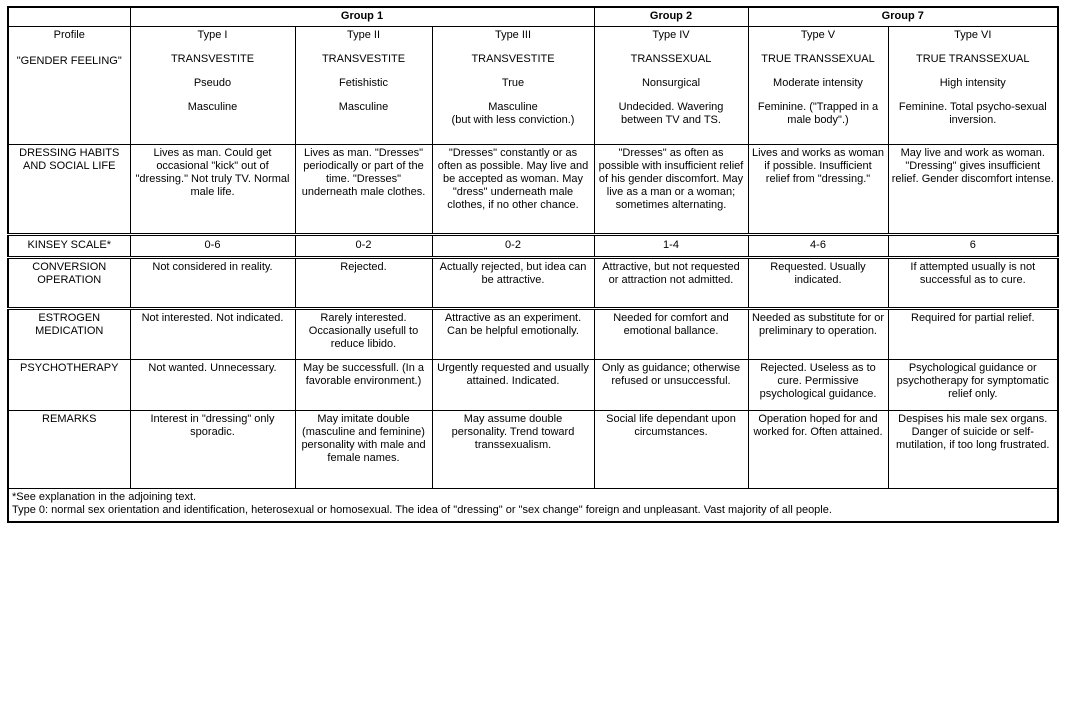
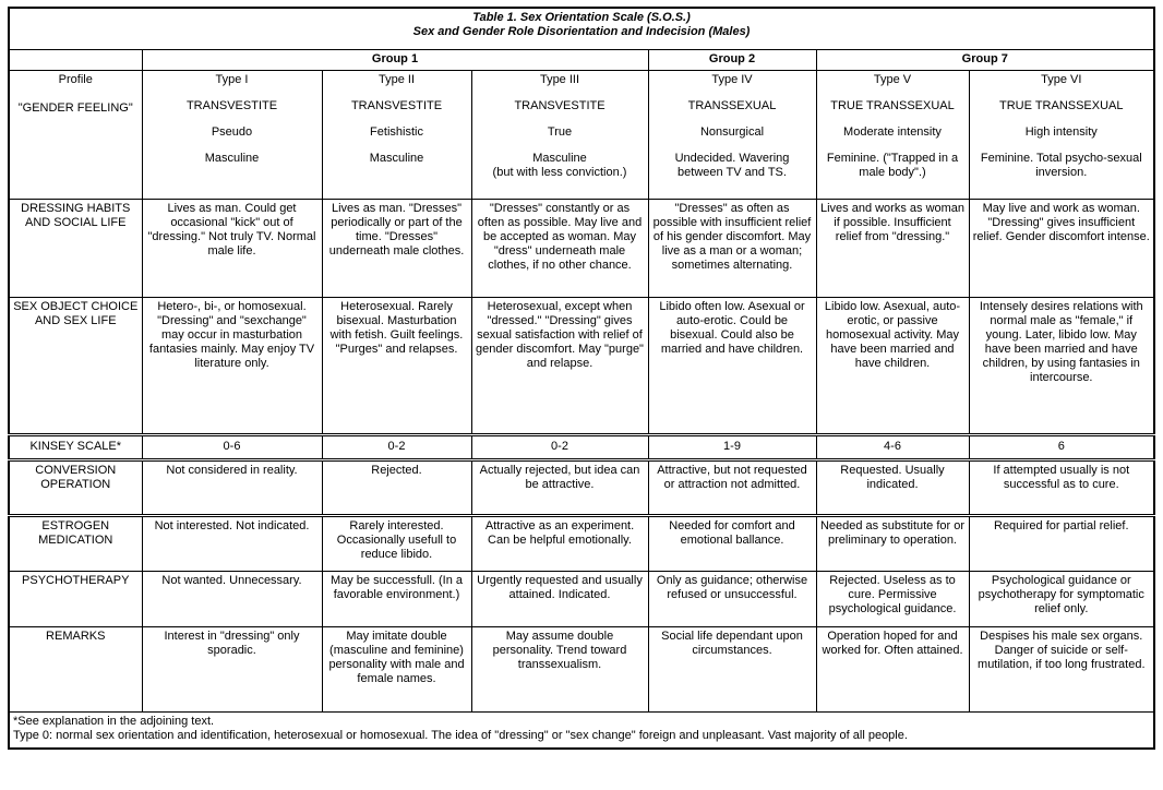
+ Table 1. Sex Orientation Scale (S.O.S.) Sex and Gender Role Disorientation and Indecision (Males)
  	Group 1	Group 2	Group 7
  Profile"GENDER FEELING"	Type ITRANSVESTITEPseudoMasculine	Type IITRANSVESTITEFetishisticMasculine	Type IIITRANSVESTITETrueMasculine (but with less conviction.)	Type IVTRANSSEXUALNonsurgicalUndecided. Wavering between TV and TS.	Type VTRUE TRANSSEXUALModerate intensityFeminine. ("Trapped in a male body".)	Type VITRUE TRANSSEXUALHigh intensityFeminine. Total psycho-sexual inversion.
  DRESSING HABITS AND SOCIAL LIFE	Lives as man. Could get occasional "kick" out of "dressing." Not truly TV. Normal male life.	Lives as man. "Dresses" periodically or part of the time. "Dresses" underneath male clothes.	"Dresses" constantly or as often as possible. May live and be accepted as woman. May "dress" underneath male clothes, if no other chance.	"Dresses" as often as possible with insufficient relief of his gender discomfort. May live as a man or a woman; sometimes alternating.	Lives and works as woman if possible. Insufficient relief from "dressing."	May live and work as woman. "Dressing" gives insufficient relief. Gender discomfort intense.
+ SEX OBJECT CHOICE AND SEX LIFE	Hetero-, bi-, or homosexual. "Dressing" and "sexchange" may occur in masturbation fantasies mainly. May enjoy TV literature only.	Heterosexual. Rarely bisexual. Masturbation with fetish. Guilt feelings. "Purges" and relapses.	Heterosexual, except when "dressed." "Dressing" gives sexual satisfaction with relief of gender discomfort. May "purge" and relapse.	Libido often low. Asexual or auto-erotic. Could be bisexual. Could also be married and have children.	Libido low. Asexual, auto-erotic, or passive homosexual activity. May have been married and have children.	Intensely desires relations with normal male as "female," if young. Later, libido low. May have been married and have children, by using fantasies in intercourse.
- KINSEY SCALE*	0-6	0-2	0-2	1-4	4-6	6
+ KINSEY SCALE*	0-6	0-2	0-2	1-9	4-6	6
  CONVERSION OPERATION	Not considered in reality.	Rejected.	Actually rejected, but idea can be attractive.	Attractive, but not requested or attraction not admitted.	Requested. Usually indicated.	If attempted usually is not successful as to cure.
  ESTROGEN MEDICATION	Not interested. Not indicated.	Rarely interested. Occasionally usefull to reduce libido.	Attractive as an experiment. Can be helpful emotionally.	Needed for comfort and emotional ballance.	Needed as substitute for or preliminary to operation.	Required for partial relief.
  PSYCHOTHERAPY	Not wanted. Unnecessary.	May be successfull. (In a favorable environment.)	Urgently requested and usually attained. Indicated.	Only as guidance; otherwise refused or unsuccessful.	Rejected. Useless as to cure. Permissive psychological guidance.	Psychological guidance or psychotherapy for symptomatic relief only.
  REMARKS	Interest in "dressing" only sporadic.	May imitate double (masculine and feminine) personality with male and female names.	May assume double personality. Trend toward transsexualism.	Social life dependant upon circumstances.	Operation hoped for and worked for. Often attained.	Despises his male sex organs. Danger of suicide or self-mutilation, if too long frustrated.
  *See explanation in the adjoining text.Type 0: normal sex orientation and identification, heterosexual or homosexual. The idea of "dressing" or "sex change" foreign and unpleasant. Vast majority of all people.
